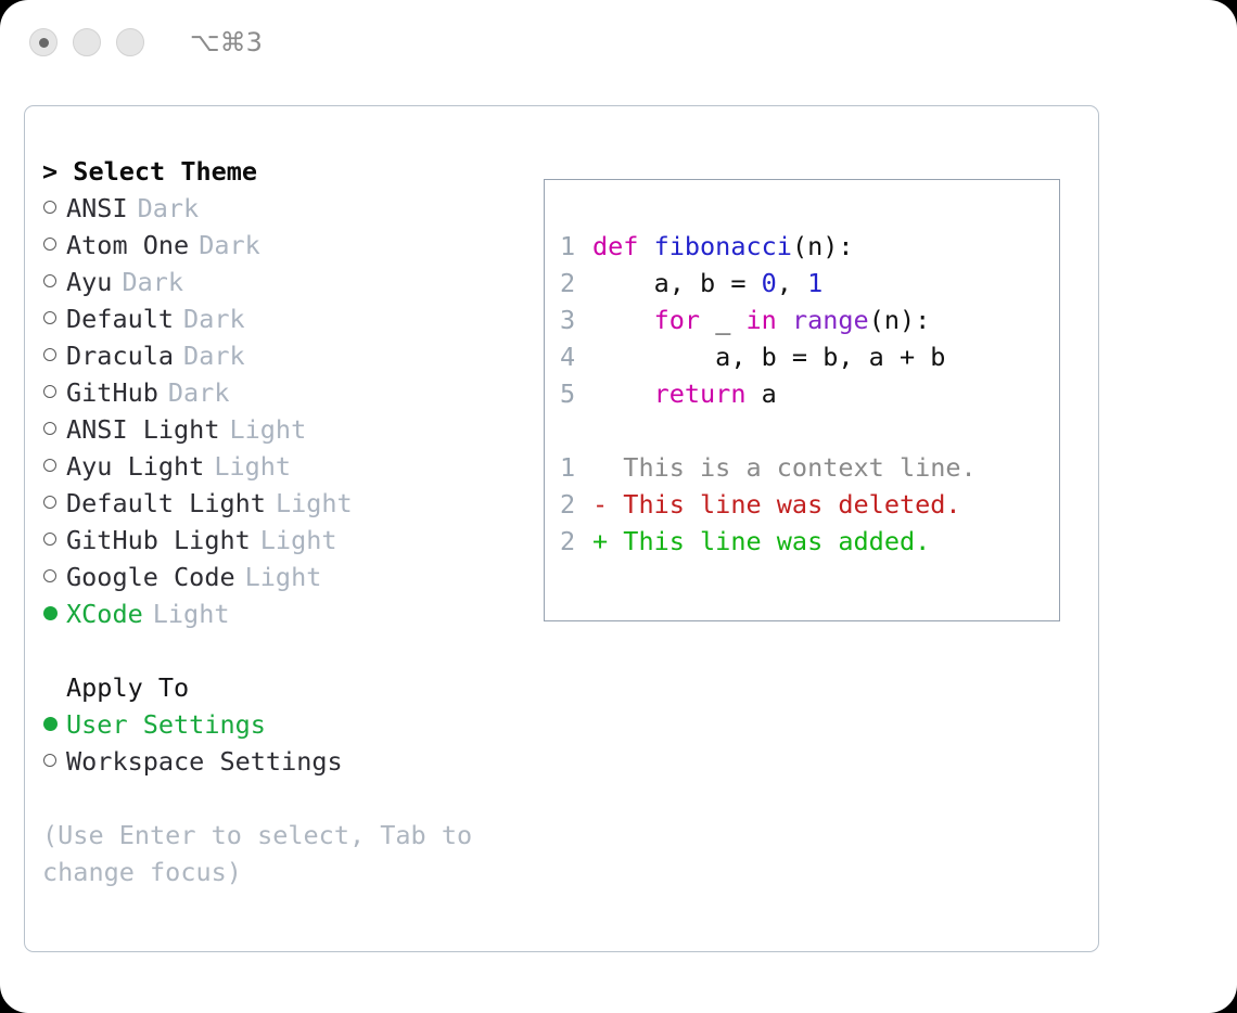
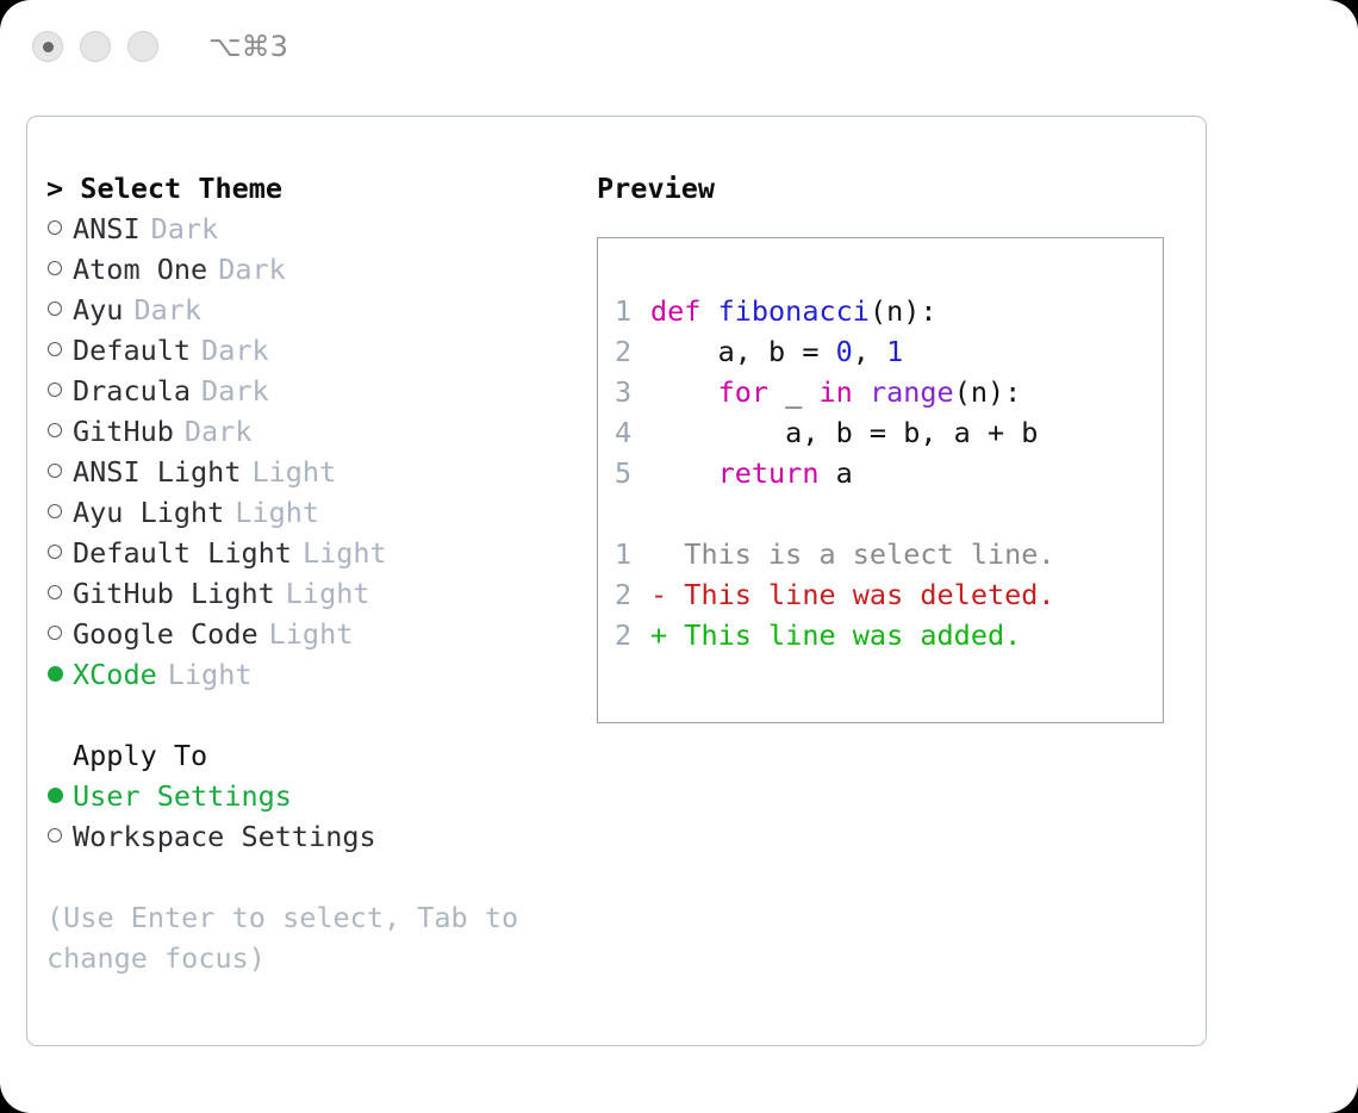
  ⌥⌘3
  > Select Theme
  ANSI
  Dark
  Atom One
  Dark
  Ayu
  Dark
  Default
  Dark
  Dracula
  Dark
  GitHub
  Dark
  ANSI Light
  Light
  Ayu Light
  Light
  Default Light
  Light
  GitHub Light
  Light
  Google Code
  Light
  XCode
  Light
  Apply To
  User Settings
  Workspace Settings
  (Use Enter to select, Tab to change focus)
+ Preview
  1
  def fibonacci(n):
  2
  a, b = 0, 1
  3
  for _ in range(n):
  4
  a, b = b, a + b
  5
  return a
  1
- This is a context line.
+ This is a select line.
  2
  -
  This line was deleted.
  2
  +
  This line was added.
